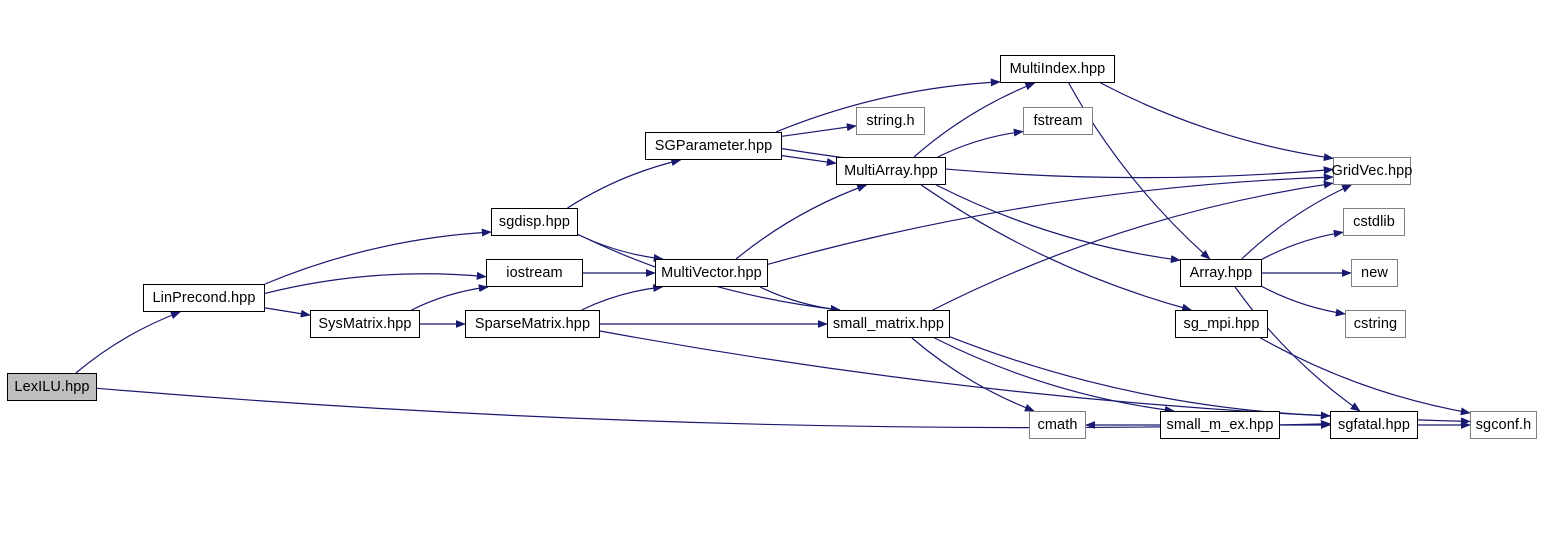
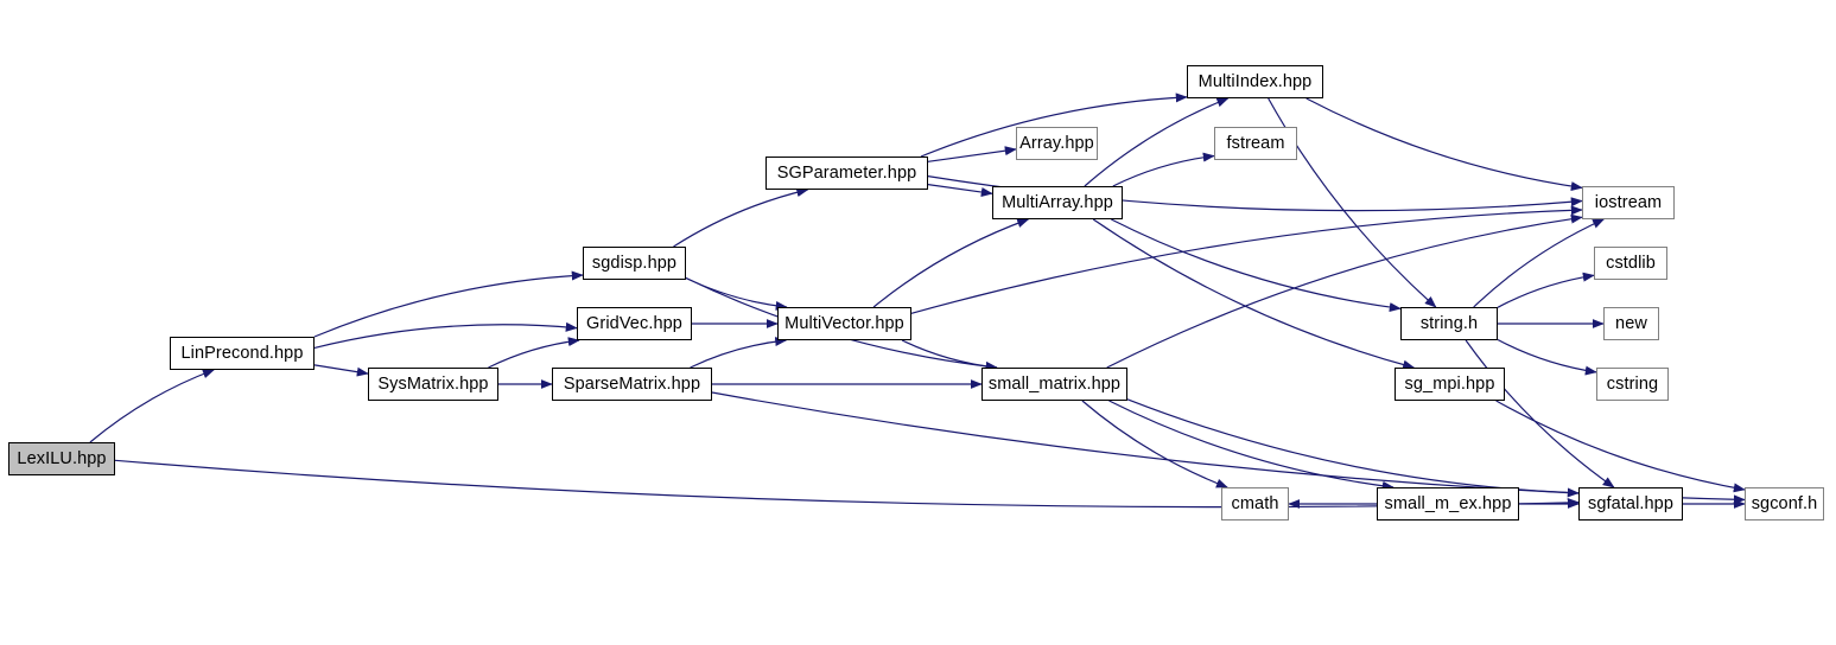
  LexILU.hpp
  LinPrecond.hpp
  SysMatrix.hpp
  sgdisp.hpp
- iostream
+ GridVec.hpp
  SparseMatrix.hpp
  SGParameter.hpp
  MultiVector.hpp
  MultiArray.hpp
  small_matrix.hpp
  MultiIndex.hpp
- Array.hpp
+ string.h
  sg_mpi.hpp
  small_m_ex.hpp
  sgfatal.hpp
- string.h
+ Array.hpp
  fstream
- GridVec.hpp
+ iostream
  cstdlib
  new
  cstring
  cmath
  sgconf.h
